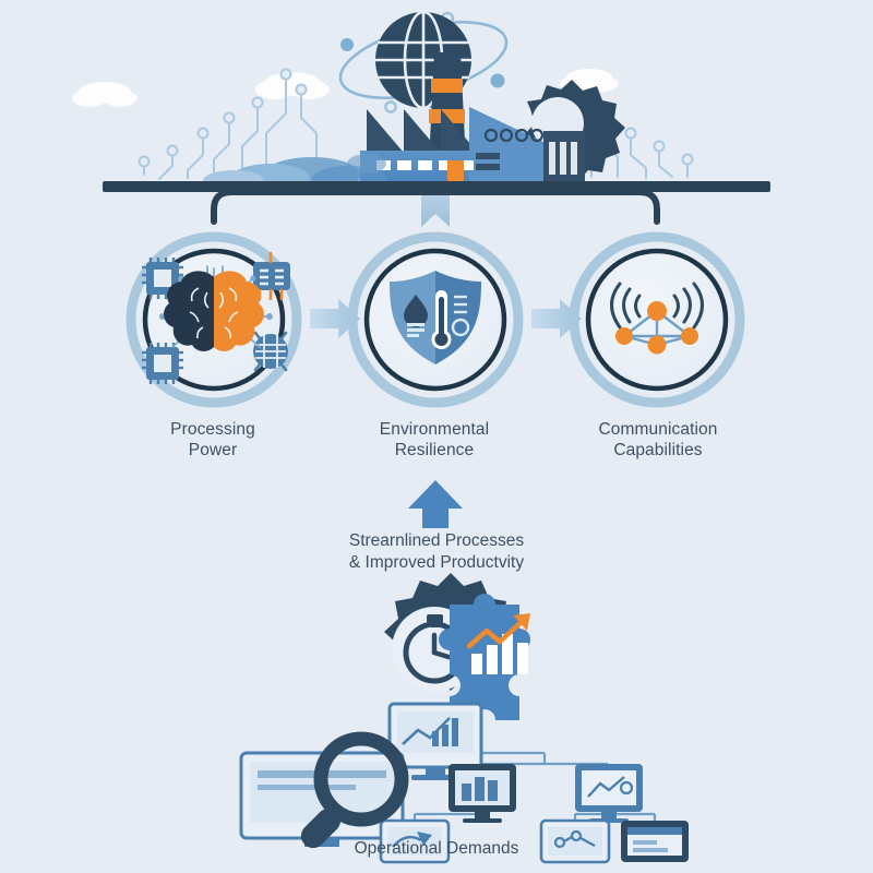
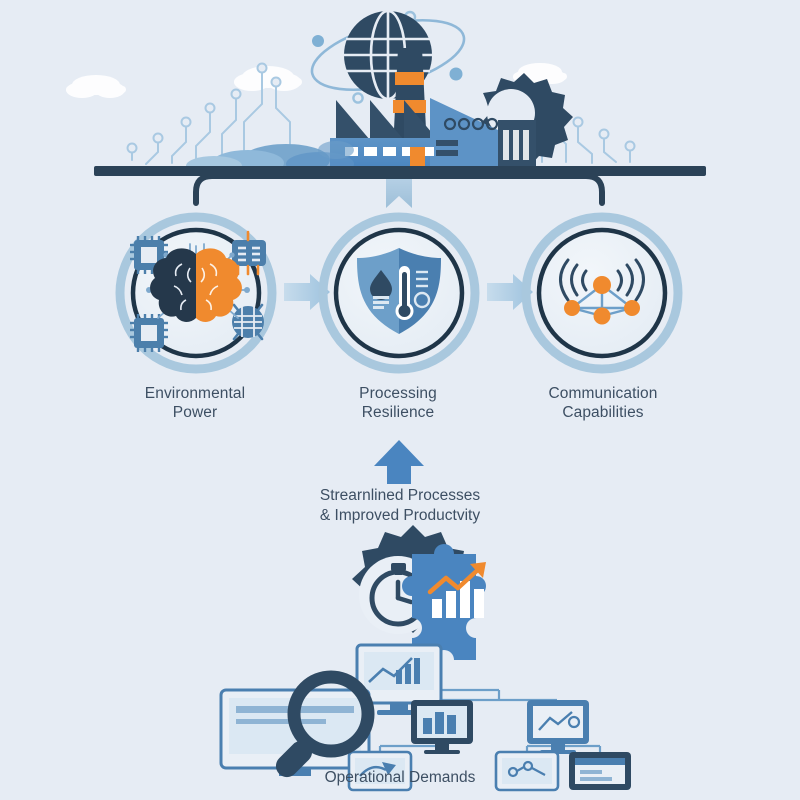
- Processing
+ Environmental
  Power
- Environmental
+ Processing
  Resilience
  Communication
  Capabilities
  Strearnlined Processes
  & Improved Productvity
  Operational Demands
